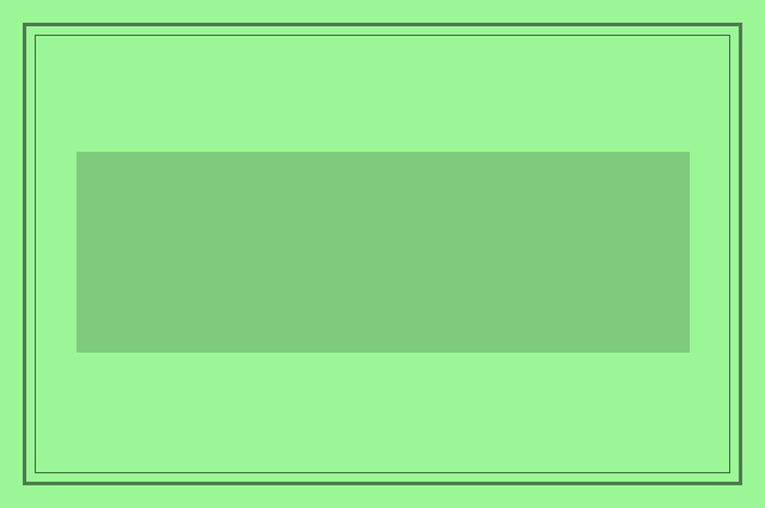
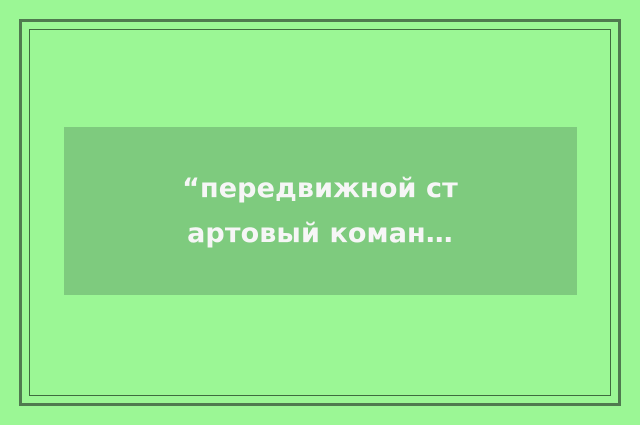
+ “передвижной ст
+ артовый коман…
